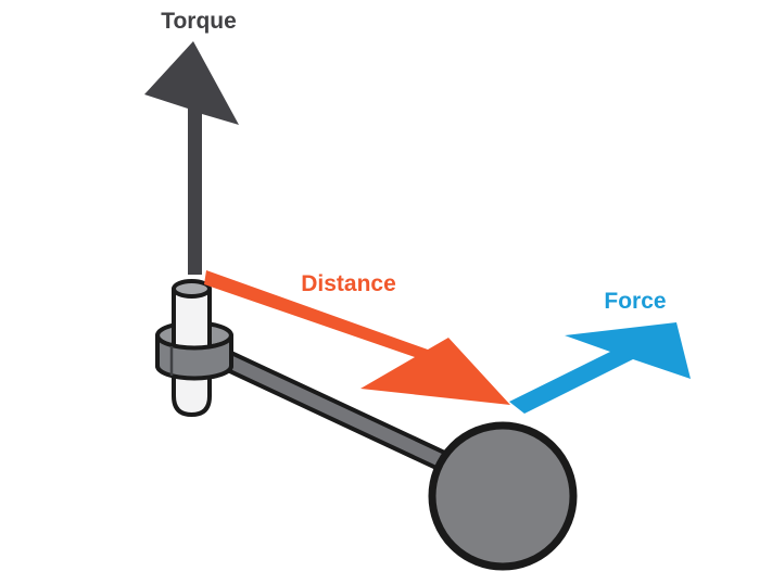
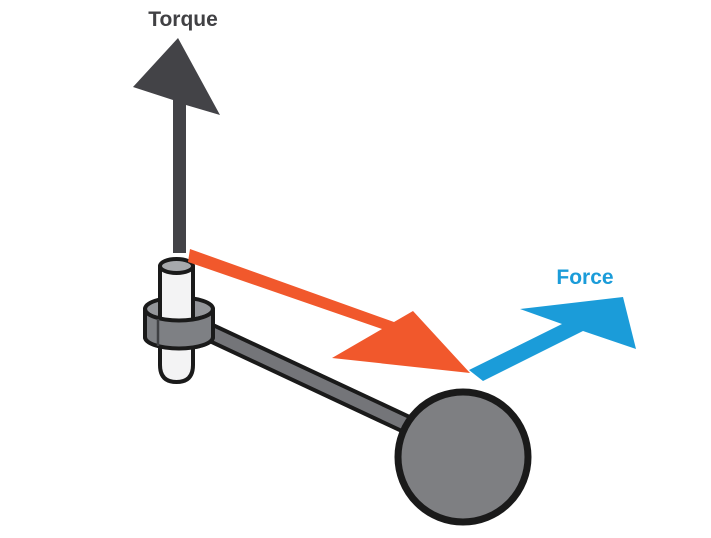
  Torque
- Distance
  Force
